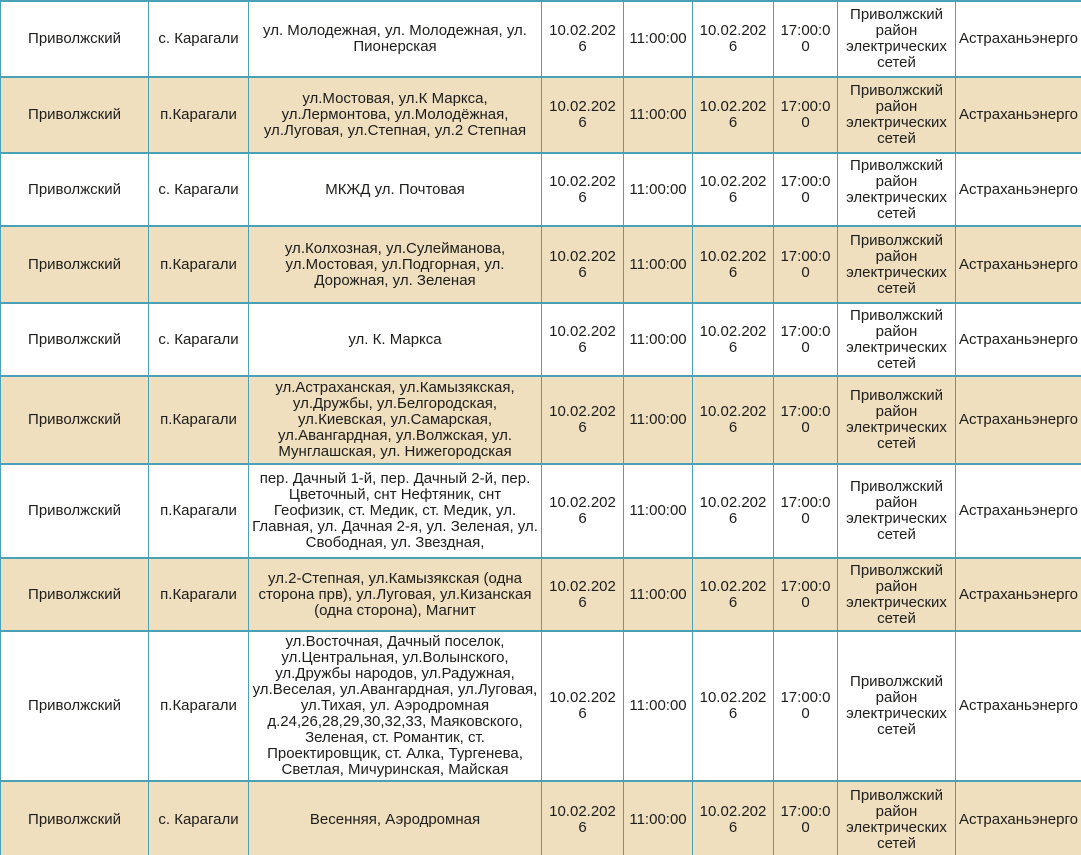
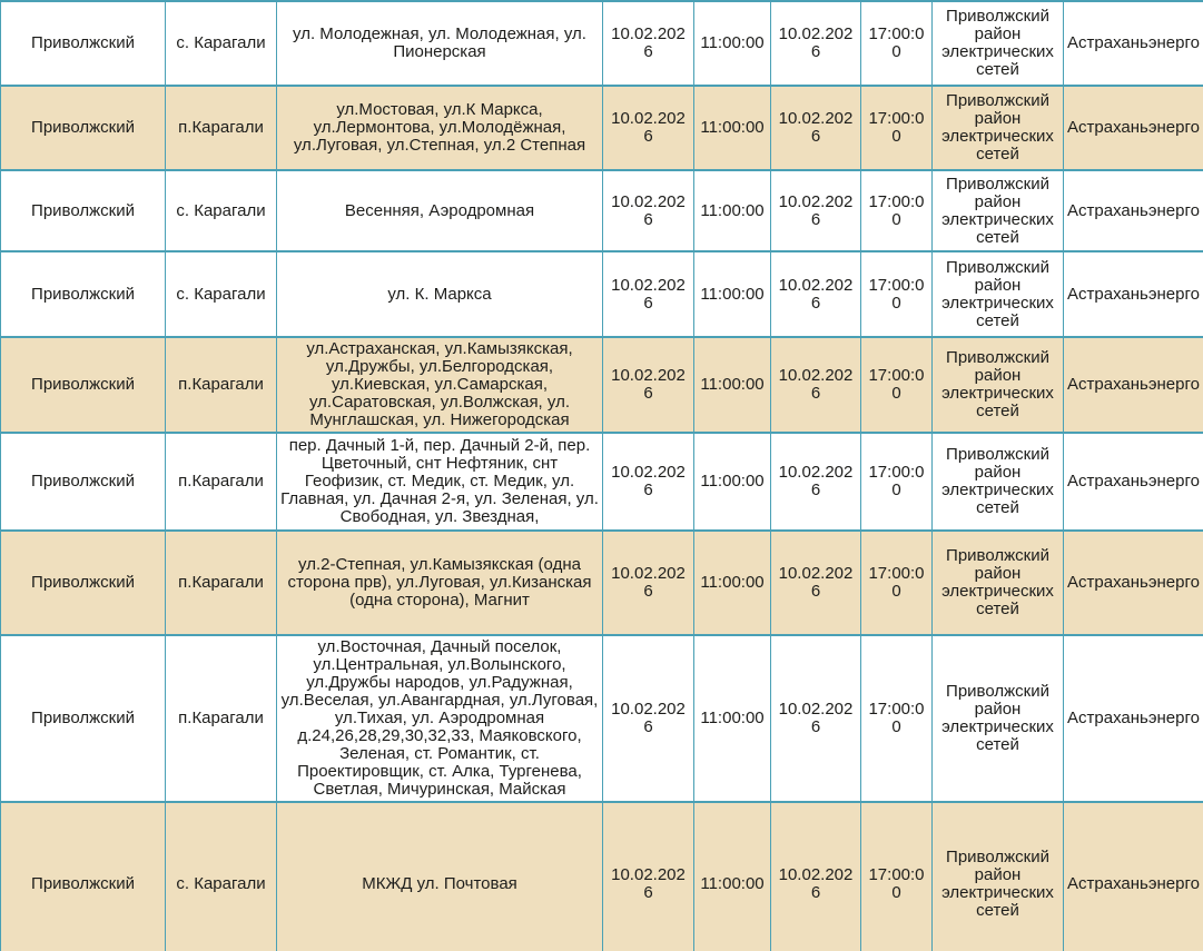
  Приволжский	с. Карагали	ул. Молодежная, ул. Молодежная, ул. Пионерская	10.02.2026	11:00:00	10.02.2026	17:00:00	Приволжский район электрических сетей	Астраханьэнерго
  Приволжский	п.Карагали	ул.Мостовая, ул.К Маркса, ул.Лермонтова, ул.Молодёжная, ул.Луговая, ул.Степная, ул.2 Степная	10.02.2026	11:00:00	10.02.2026	17:00:00	Приволжский район электрических сетей	Астраханьэнерго
- Приволжский	с. Карагали	МКЖД ул. Почтовая	10.02.2026	11:00:00	10.02.2026	17:00:00	Приволжский район электрических сетей	Астраханьэнерго
+ Приволжский	с. Карагали	Весенняя, Аэродромная	10.02.2026	11:00:00	10.02.2026	17:00:00	Приволжский район электрических сетей	Астраханьэнерго
- Приволжский	п.Карагали	ул.Колхозная, ул.Сулейманова, ул.Мостовая, ул.Подгорная, ул. Дорожная, ул. Зеленая	10.02.2026	11:00:00	10.02.2026	17:00:00	Приволжский район электрических сетей	Астраханьэнерго
  Приволжский	с. Карагали	ул. К. Маркса	10.02.2026	11:00:00	10.02.2026	17:00:00	Приволжский район электрических сетей	Астраханьэнерго
- Приволжский	п.Карагали	ул.Астраханская, ул.Камызякская, ул.Дружбы, ул.Белгородская, ул.Киевская, ул.Самарская, ул.Авангардная, ул.Волжская, ул. Мунглашская, ул. Нижегородская	10.02.2026	11:00:00	10.02.2026	17:00:00	Приволжский район электрических сетей	Астраханьэнерго
+ Приволжский	п.Карагали	ул.Астраханская, ул.Камызякская, ул.Дружбы, ул.Белгородская, ул.Киевская, ул.Самарская, ул.Саратовская, ул.Волжская, ул. Мунглашская, ул. Нижегородская	10.02.2026	11:00:00	10.02.2026	17:00:00	Приволжский район электрических сетей	Астраханьэнерго
  Приволжский	п.Карагали	пер. Дачный 1-й, пер. Дачный 2-й, пер. Цветочный, снт Нефтяник, снт Геофизик, ст. Медик, ст. Медик, ул. Главная, ул. Дачная 2-я, ул. Зеленая, ул. Свободная, ул. Звездная,	10.02.2026	11:00:00	10.02.2026	17:00:00	Приволжский район электрических сетей	Астраханьэнерго
  Приволжский	п.Карагали	ул.2-Степная, ул.Камызякская (одна сторона прв), ул.Луговая, ул.Кизанская (одна сторона), Магнит	10.02.2026	11:00:00	10.02.2026	17:00:00	Приволжский район электрических сетей	Астраханьэнерго
  Приволжский	п.Карагали	ул.Восточная, Дачный поселок, ул.Центральная, ул.Волынского, ул.Дружбы народов, ул.Радужная, ул.Веселая, ул.Авангардная, ул.Луговая, ул.Тихая, ул. Аэродромная д.24,26,28,29,30,32,33, Маяковского, Зеленая, ст. Романтик, ст. Проектировщик, ст. Алка, Тургенева, Светлая, Мичуринская, Майская	10.02.2026	11:00:00	10.02.2026	17:00:00	Приволжский район электрических сетей	Астраханьэнерго
- Приволжский	с. Карагали	Весенняя, Аэродромная	10.02.2026	11:00:00	10.02.2026	17:00:00	Приволжский район электрических сетей	Астраханьэнерго
+ Приволжский	с. Карагали	МКЖД ул. Почтовая	10.02.2026	11:00:00	10.02.2026	17:00:00	Приволжский район электрических сетей	Астраханьэнерго
